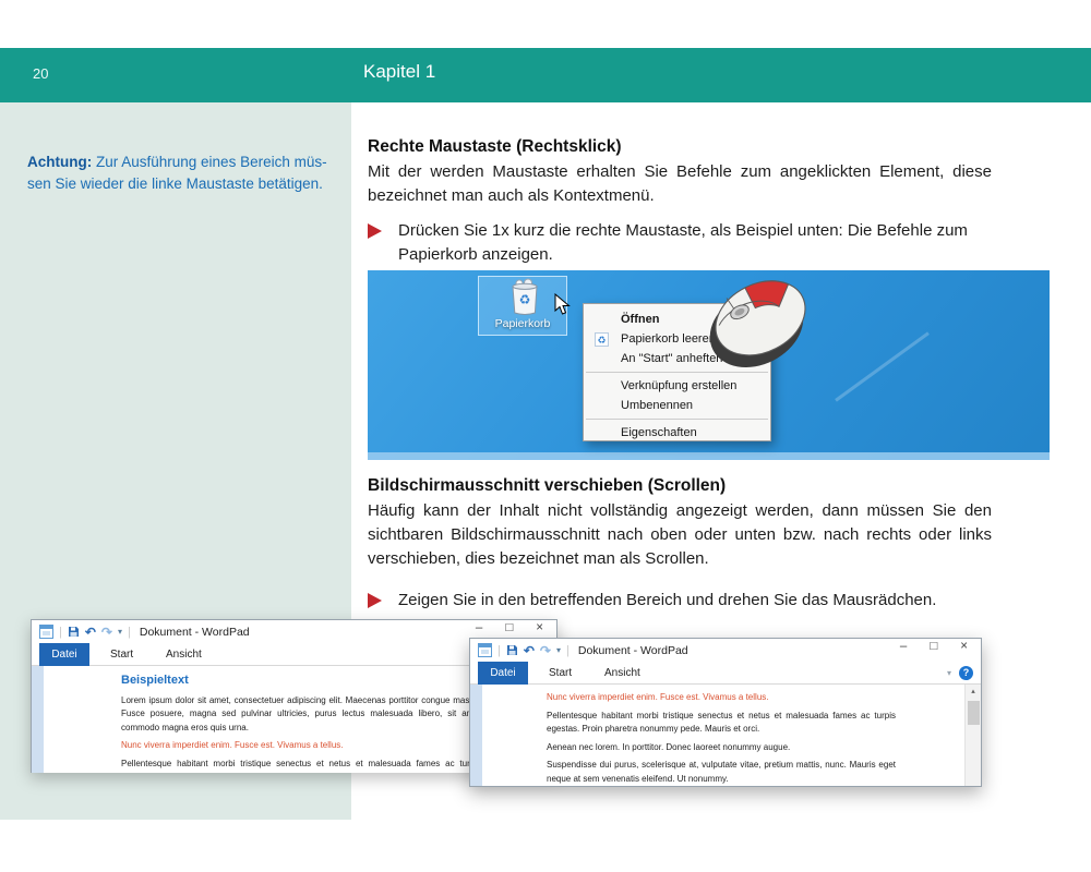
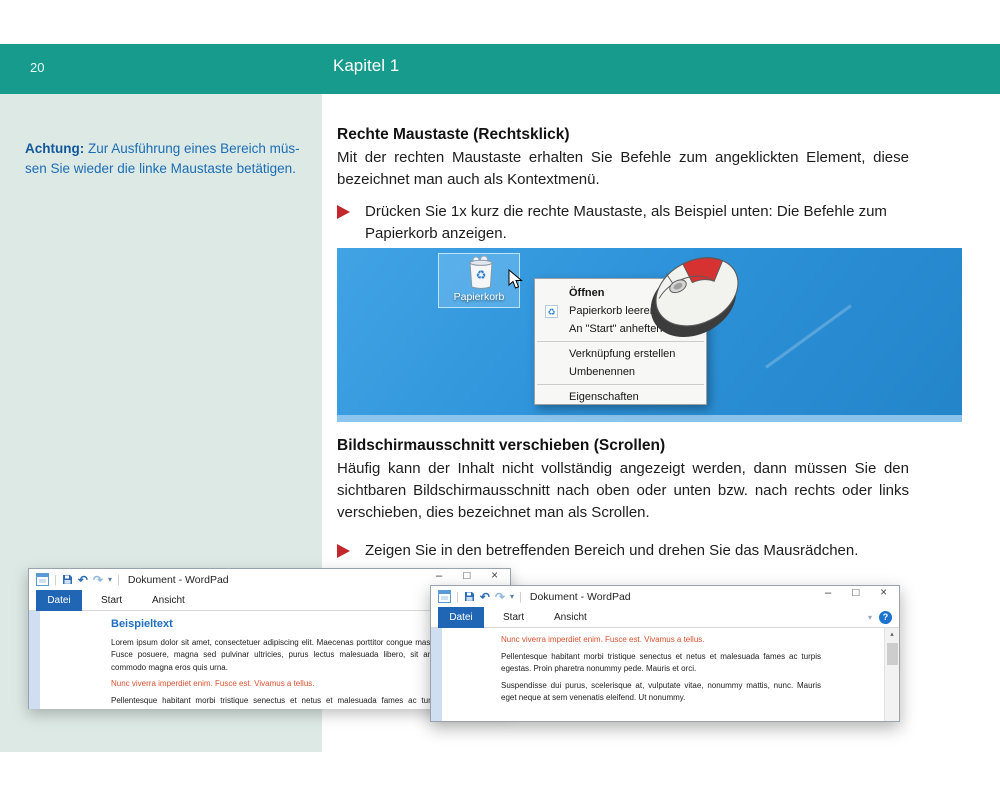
  20
  Kapitel 1
  Achtung: Zur Ausführung eines Bereich müs-
  sen Sie wieder die linke Maustaste betätigen.
  Rechte Maustaste (Rechtsklick)
- Mit der werden Maustaste erhalten Sie Befehle zum angeklickten Element, diese bezeichnet man auch als Kontextmenü.
+ Mit der rechten Maustaste erhalten Sie Befehle zum angeklickten Element, diese bezeichnet man auch als Kontextmenü.
  Drücken Sie 1x kurz die rechte Maustaste, als Beispiel unten: Die Befehle zum Papierkorb anzeigen.
  ♻
  Papierkorb
  Öffnen
  ♻
  Papierkorb leere
  An "Start" anheften
  Verknüpfung erstellen
  Umbenennen
  Eigenschaften
  Bildschirmausschnitt verschieben (Scrollen)
  Häufig kann der Inhalt nicht vollständig angezeigt werden, dann müssen Sie den sichtbaren Bildschirmausschnitt nach oben oder unten bzw. nach rechts oder links verschieben, dies bezeichnet man als Scrollen.
  Zeigen Sie in den betreffenden Bereich und drehen Sie das Mausrädchen.
  |
  ↶
  ↷
  ▾
  |
  Dokument - WordPad
  –
  □
  ×
  Datei
  Start
  Ansicht
  Beispieltext
  Lorem ipsum dolor sit amet, consectetuer adipiscing elit. Maecenas porttitor congue mas Fusce posuere, magna sed pulvinar ultricies, purus lectus malesuada libero, sit a commodo magna eros quis urna.
  Nunc viverra imperdiet enim. Fusce est. Vivamus a tellus.
  |
  ↶
  ↷
  ▾
  |
  Dokument - WordPad
  –
  □
  ×
  Datei
  Start
  Ansicht
  ▾
  ?
  Nunc viverra imperdiet enim. Fusce est. Vivamus a tellus.
  Pellentesque habitant morbi tristique senectus et netus et malesuada fames ac turpis egestas. Proin pharetra nonummy pede. Mauris et orci.
- Aenean nec lorem. In porttitor. Donec laoreet nonummy augue.
- Suspendisse dui purus, scelerisque at, vulputate vitae, pretium mattis, nunc. Mauris eget neque at sem venenatis eleifend. Ut nonummy.
+ Suspendisse dui purus, scelerisque at, vulputate vitae, nonummy mattis, nunc. Mauris eget neque at sem venenatis eleifend. Ut nonummy.
